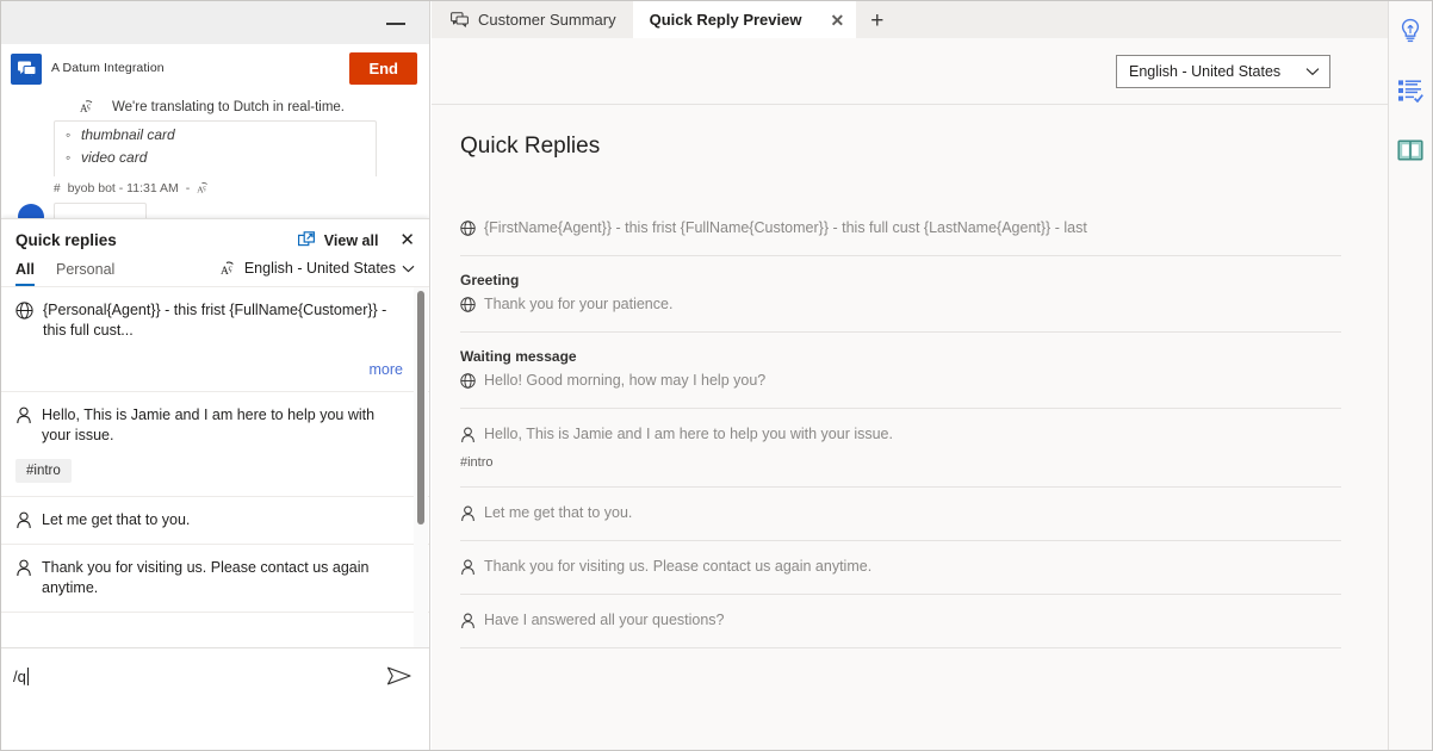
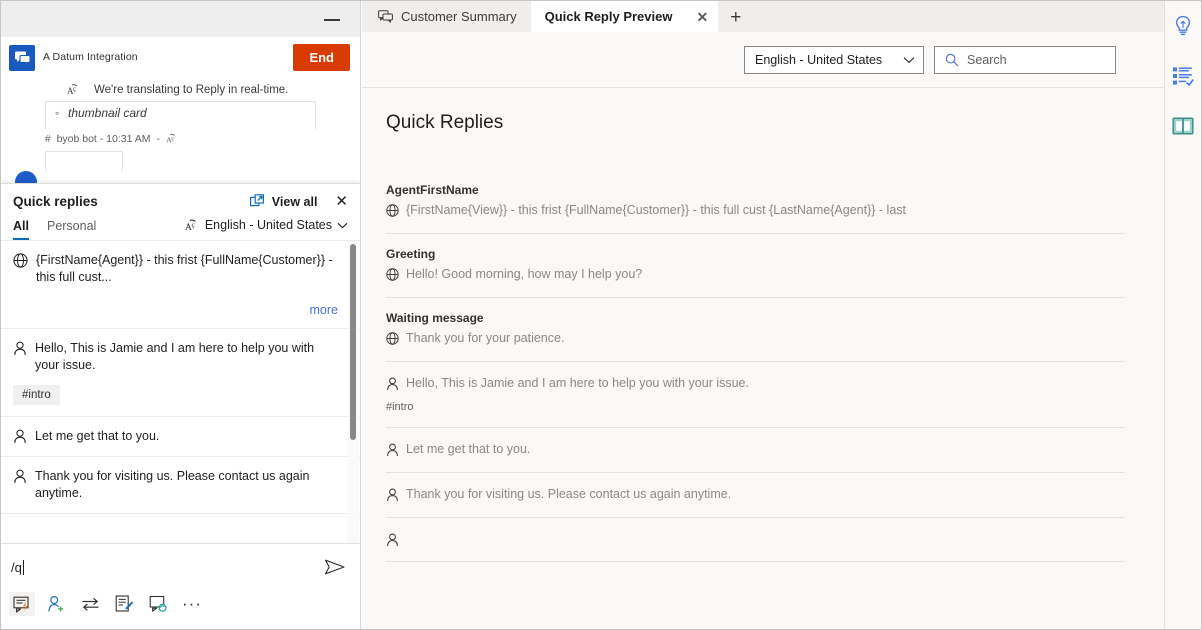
  A Datum Integration
  End
  A
  ç
- We're translating to Dutch in real-time.
+ We're translating to Reply in real-time.
  thumbnail card
- video card
  #
- byob bot - 11:31 AM
+ byob bot - 10:31 AM
  -
  A
  Quick replies
  View all
  ✕
  All
  Personal
  A
  ç
  English - United States
- {Personal{Agent}} - this frist {FullName{Customer}} - this full cust...
+ {FirstName{Agent}} - this frist {FullName{Customer}} - this full cust...
  more
  Hello, This is Jamie and I am here to help you with your issue.
  #intro
  Let me get that to you.
  Thank you for visiting us. Please contact us again anytime.
  /q
+ ···
  Customer Summary
  Quick Reply Preview
  ✕
  +
  English - United States
+ Search
  Quick Replies
+ AgentFirstName
- {FirstName{Agent}} - this frist {FullName{Customer}} - this full cust {LastName{Agent}} - last
+ {FirstName{View}} - this frist {FullName{Customer}} - this full cust {LastName{Agent}} - last
  Greeting
- Thank you for your patience.
+ Hello! Good morning, how may I help you?
  Waiting message
- Hello! Good morning, how may I help you?
+ Thank you for your patience.
  Hello, This is Jamie and I am here to help you with your issue.
  #intro
  Let me get that to you.
  Thank you for visiting us. Please contact us again anytime.
- Have I answered all your questions?
